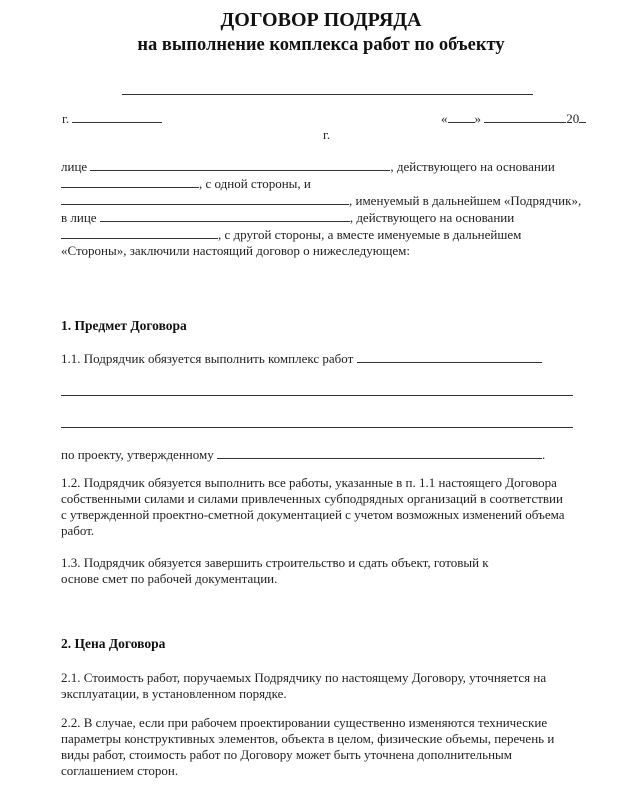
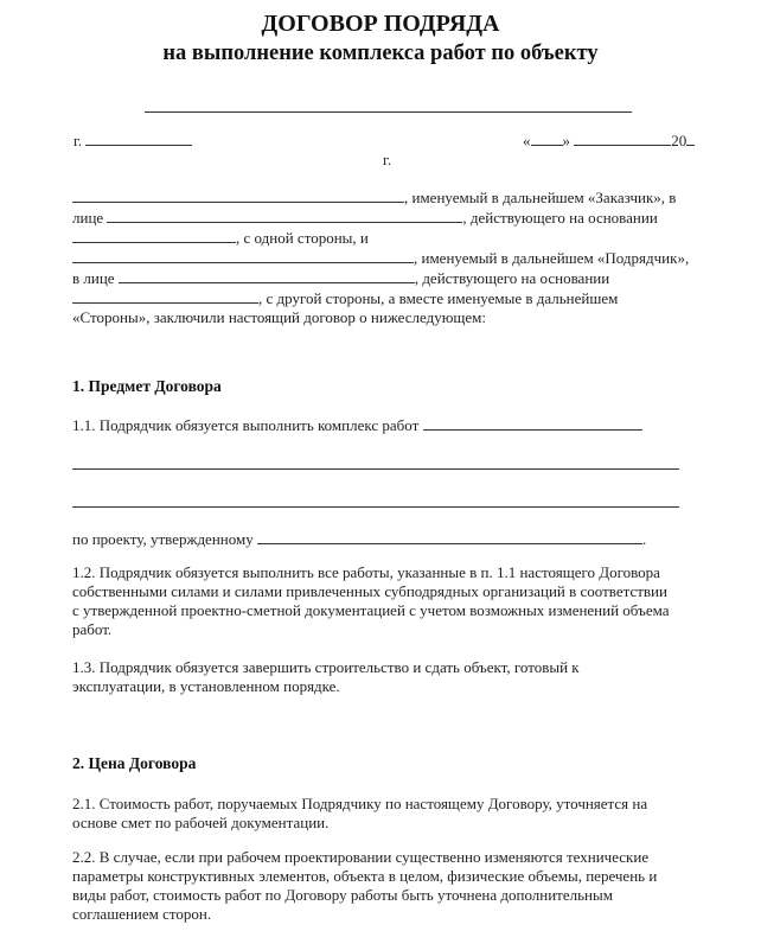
  ДОГОВОР ПОДРЯДА
  на выполнение комплекса работ по объекту
  г.
  г.
  « » 20
+ , именуемый в дальнейшем «Заказчик», в
  лице , действующего на основании
  , с одной стороны, и
  , именуемый в дальнейшем «Подрядчик»,
  в лице , действующего на основании
  , с другой стороны, а вместе именуемые в дальнейшем
  «Стороны», заключили настоящий договор о нижеследующем:
  1. Предмет Договора
  1.1. Подрядчик обязуется выполнить комплекс работ
  по проекту, утвержденному .
  1.2. Подрядчик обязуется выполнить все работы, указанные в п. 1.1 настоящего Договора
  собственными силами и силами привлеченных субподрядных организаций в соответствии
  с утвержденной проектно-сметной документацией с учетом возможных изменений объема
  работ.
  1.3. Подрядчик обязуется завершить строительство и сдать объект, готовый к
- основе смет по рабочей документации.
+ эксплуатации, в установленном порядке.
  2. Цена Договора
  2.1. Стоимость работ, поручаемых Подрядчику по настоящему Договору, уточняется на
- эксплуатации, в установленном порядке.
+ основе смет по рабочей документации.
  2.2. В случае, если при рабочем проектировании существенно изменяются технические
  параметры конструктивных элементов, объекта в целом, физические объемы, перечень и
- виды работ, стоимость работ по Договору может быть уточнена дополнительным
+ виды работ, стоимость работ по Договору работы быть уточнена дополнительным
  соглашением сторон.
